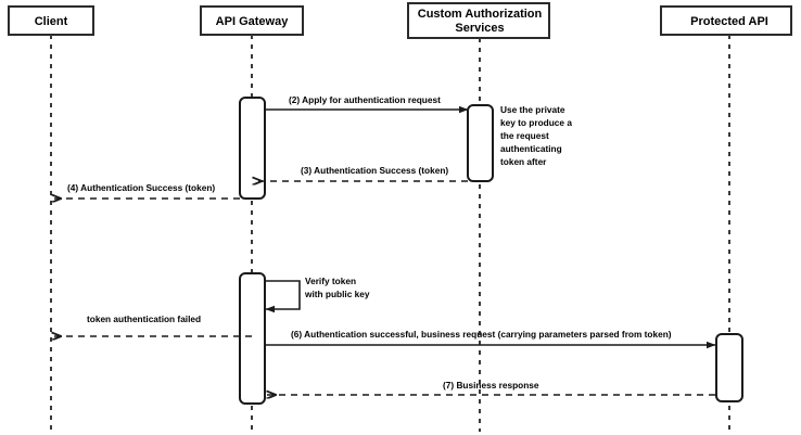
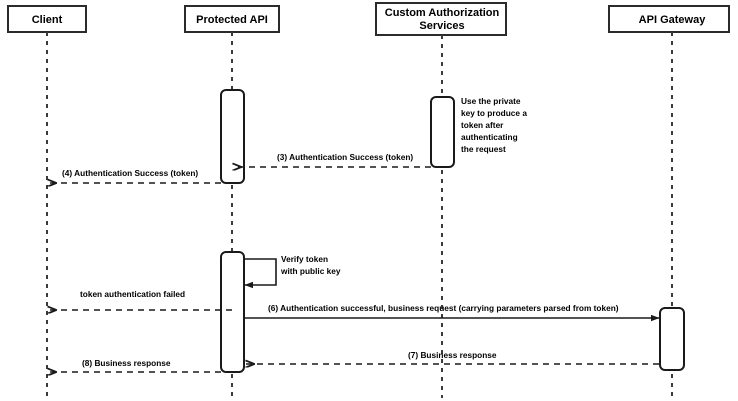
  Client
- API Gateway
+ Protected API
  Custom Authorization
  Services
- Protected API
+ API Gateway
- (2) Apply for authentication request
  (3) Authentication Success (token)
  (4) Authentication Success (token)
  token authentication failed
  (6) Authentication successful, business request (carrying parameters parsed from token)
  (7) Business response
+ (8) Business response
  Verify token
  with public key
  Use the private
  key to produce a
- the request
+ token after
  authenticating
- token after
+ the request
